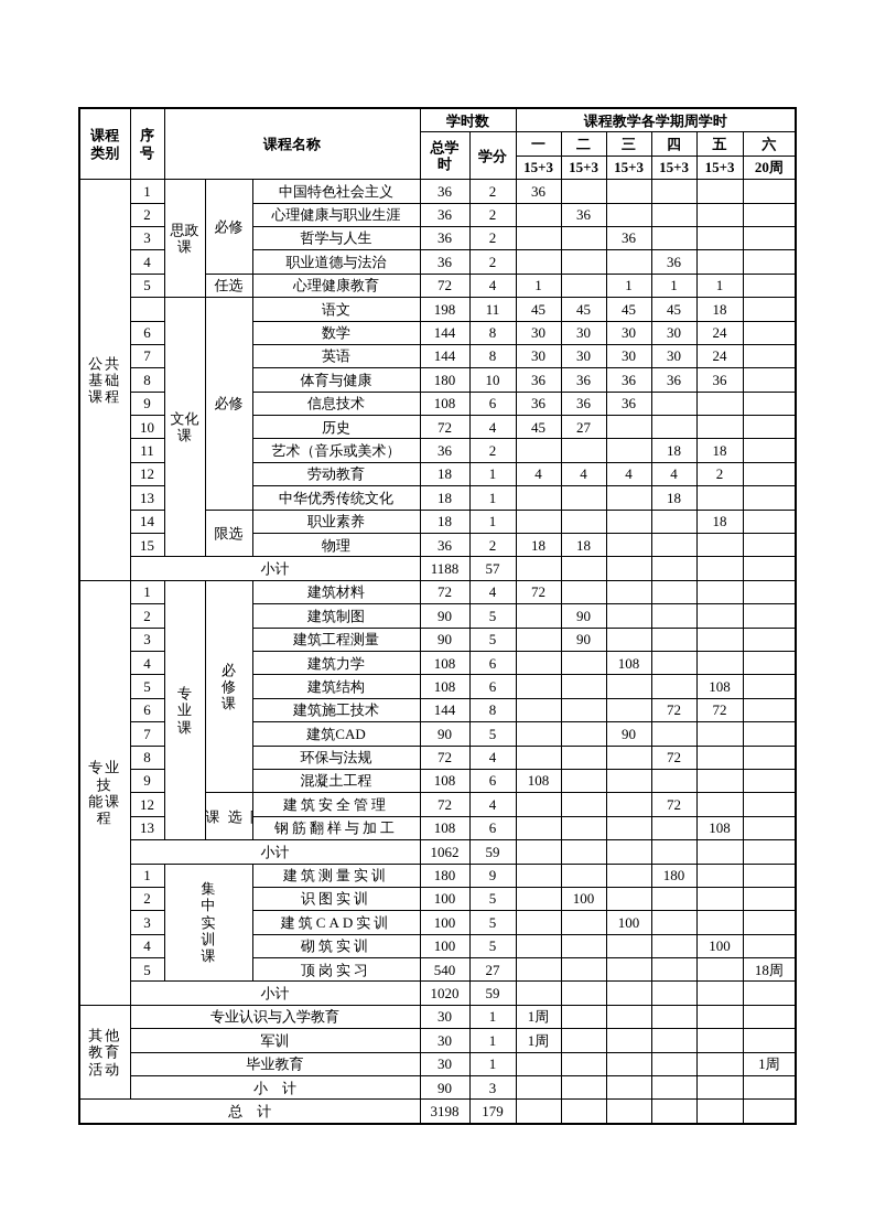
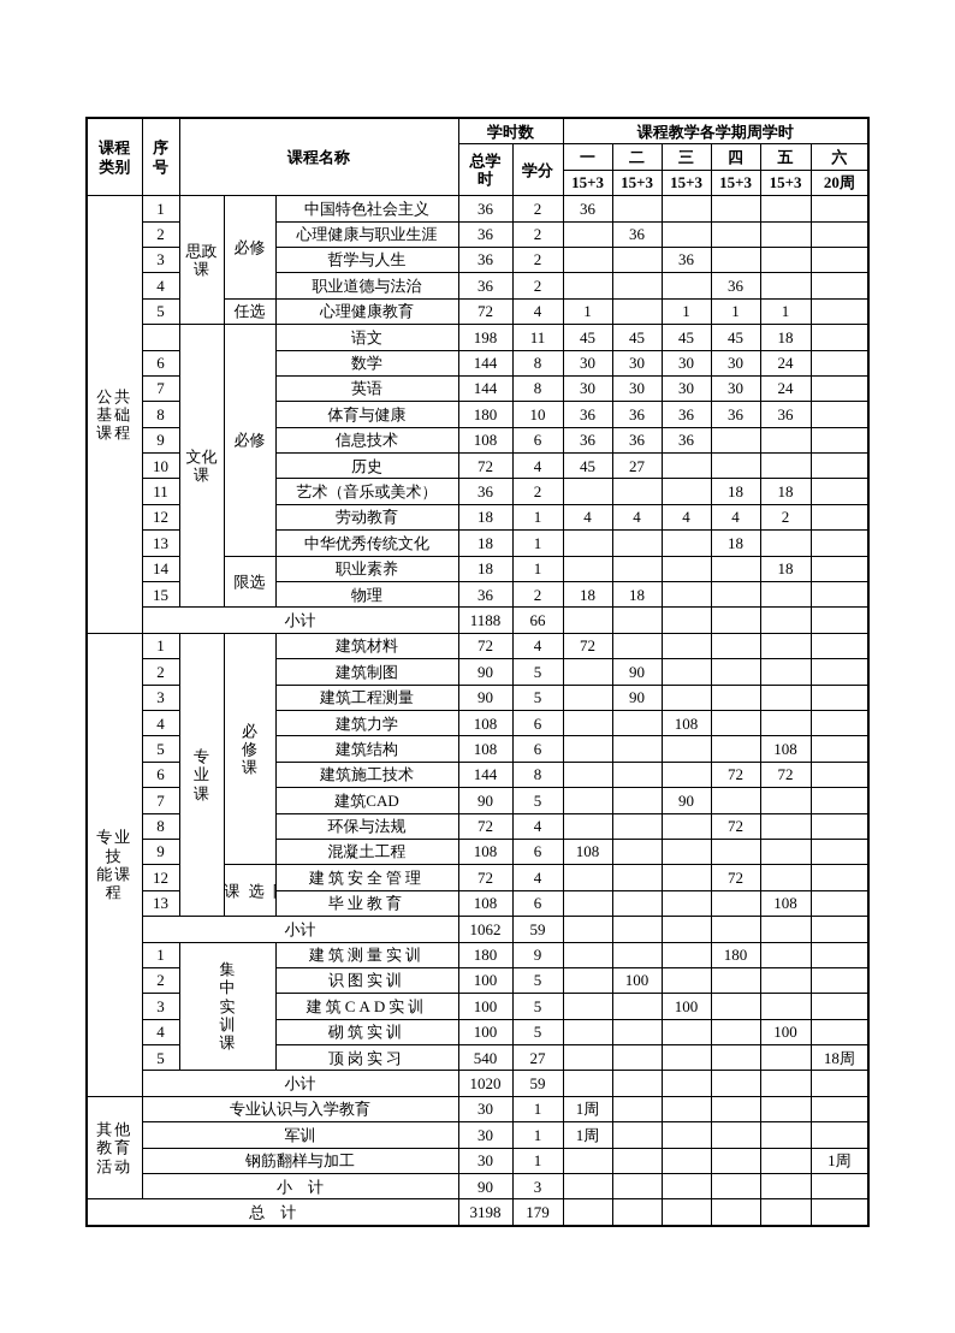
  课程 类别	序 号	课程名称	学时数	课程教学各学期周学时
  总学 时	学分	一	二	三	四	五	六
  15+3	15+3	15+3	15+3	15+3	20周
  公共 基础 课程	1	思政 课	必修	中国特色社会主义	36	2	36
  2	心理健康与职业生涯	36	2		36
  3	哲学与人生	36	2			36
  4	职业道德与法治	36	2				36
  5	任选	心理健康教育	72	4	1		1	1	1
  	文化 课	必修	语文	198	11	45	45	45	45	18
  6	数学	144	8	30	30	30	30	24
  7	英语	144	8	30	30	30	30	24
  8	体育与健康	180	10	36	36	36	36	36
  9	信息技术	108	6	36	36	36
  10	历史	72	4	45	27
  11	艺术（音乐或美术）	36	2				18	18
  12	劳动教育	18	1	4	4	4	4	2
  13	中华优秀传统文化	18	1				18
  14	限选	职业素养	18	1					18
  15	物理	36	2	18	18
- 小计	1188	57
+ 小计	1188	66
  专业技 能课程	1	专 业 课	必 修 课	建筑材料	72	4	72
  2	建筑制图	90	5		90
  3	建筑工程测量	90	5		90
  4	建筑力学	108	6			108
  5	建筑结构	108	6					108
  6	建筑施工技术	144	8				72	72
  7	建筑CAD	90	5			90
  8	环保与法规	72	4				72
  9	混凝土工程	108	6	108
  12	课 选	建筑安全管理	72	4				72
- 13	钢筋翻样与加工	108	6					108
+ 13	毕业教育	108	6					108
  小计	1062	59
  1	集 中 实 训 课	建筑测量实训	180	9				180
  2	识图实训	100	5		100
  3	建筑CAD实训	100	5			100
  4	砌筑实训	100	5					100
  5	顶岗实习	540	27						18周
  小计	1020	59
  其他 教育 活动	专业认识与入学教育	30	1	1周
  军训	30	1	1周
- 毕业教育	30	1						1周
+ 钢筋翻样与加工	30	1						1周
  小 计	90	3
  总 计	3198	179
